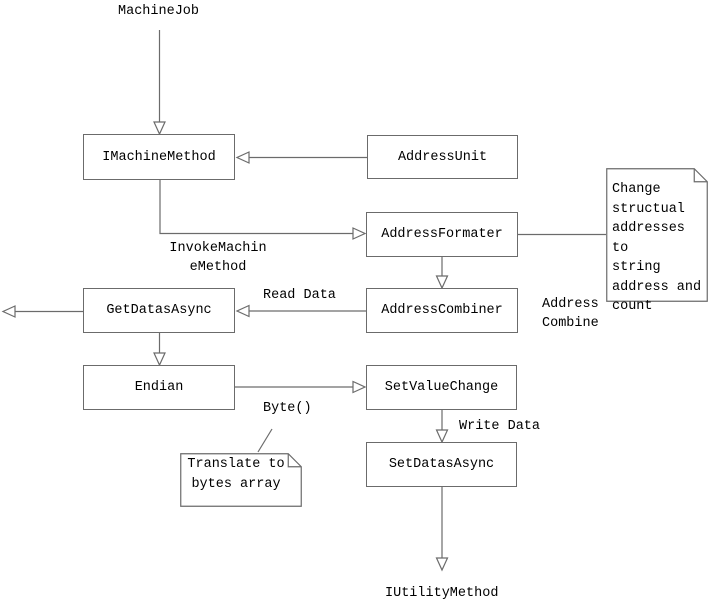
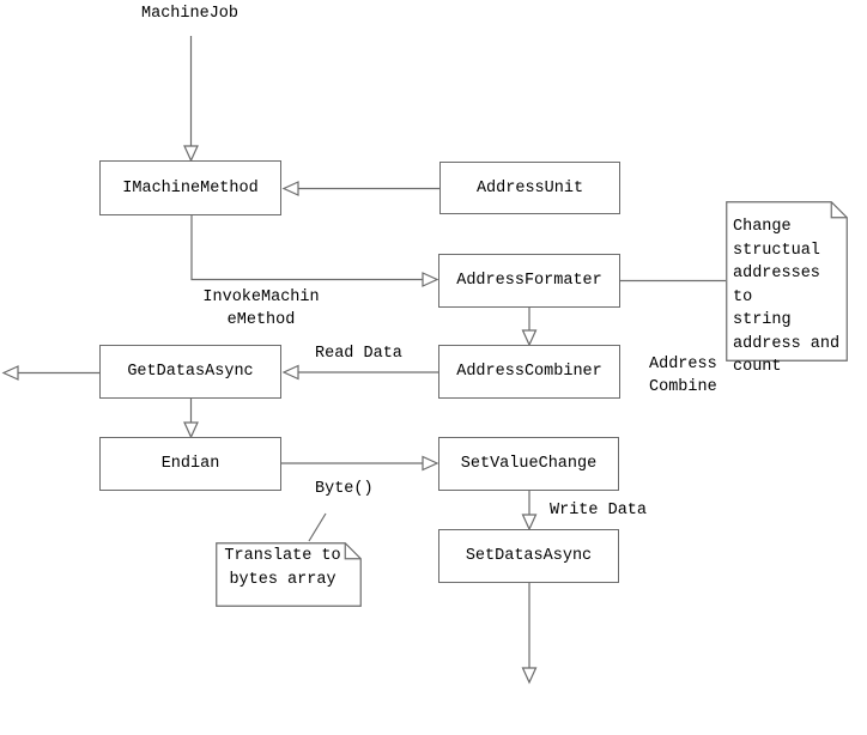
  MachineJob
  InvokeMachin
  eMethod
  Read Data
  Address
  Combine
  Byte()
  Write Data
- IUtilityMethod
  IMachineMethod
  AddressUnit
  AddressFormater
  AddressCombiner
  GetDatasAsync
  Endian
  SetValueChange
  SetDatasAsync
  Change
  structual
  addresses to
  string
  address and
  count
  Translate to
  bytes array
